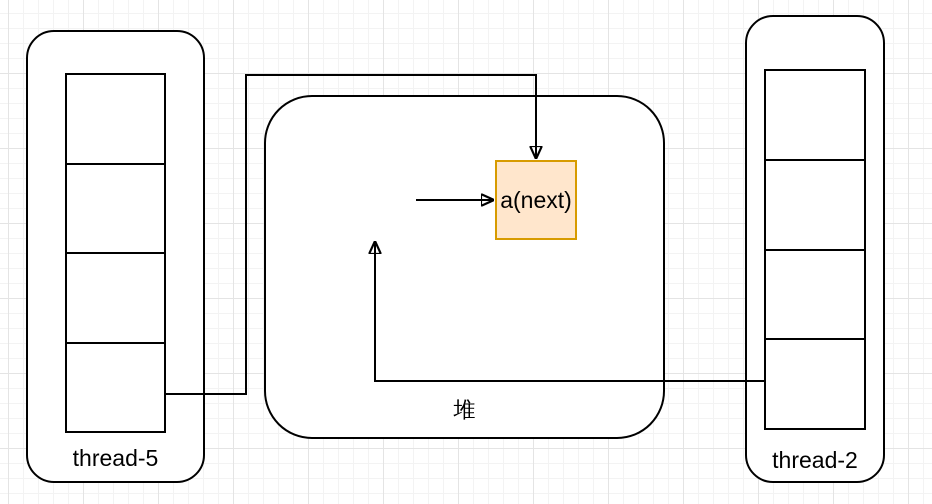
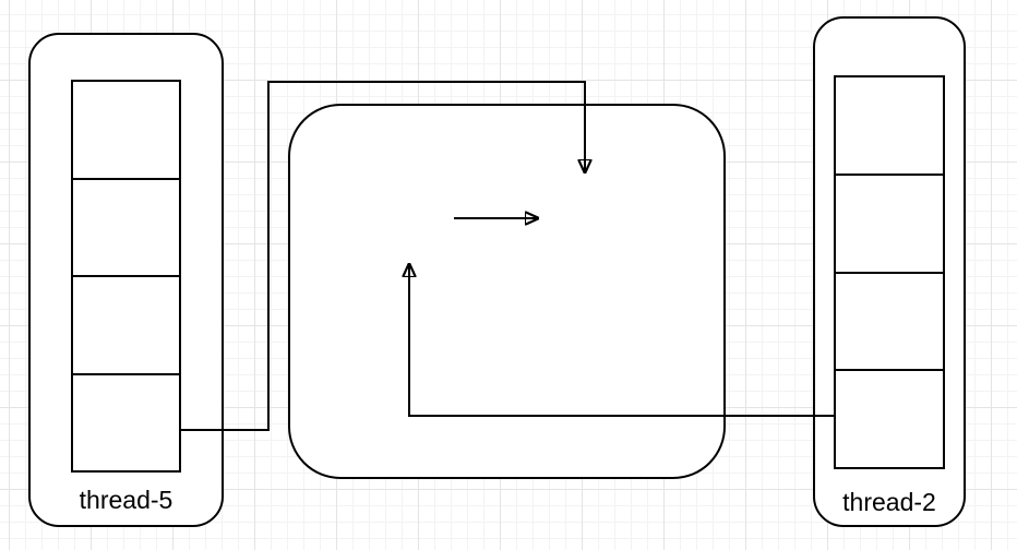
  thread-5
  thread-2
- 堆
- a(next)
